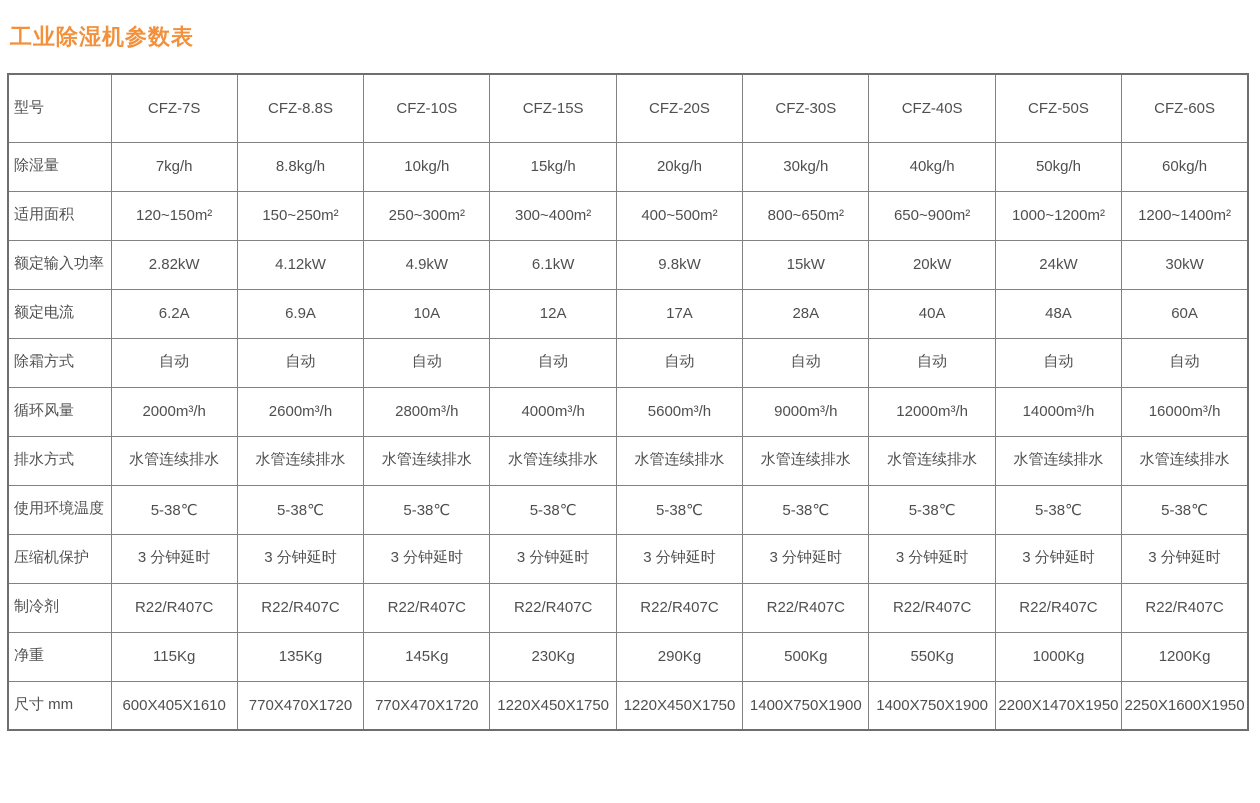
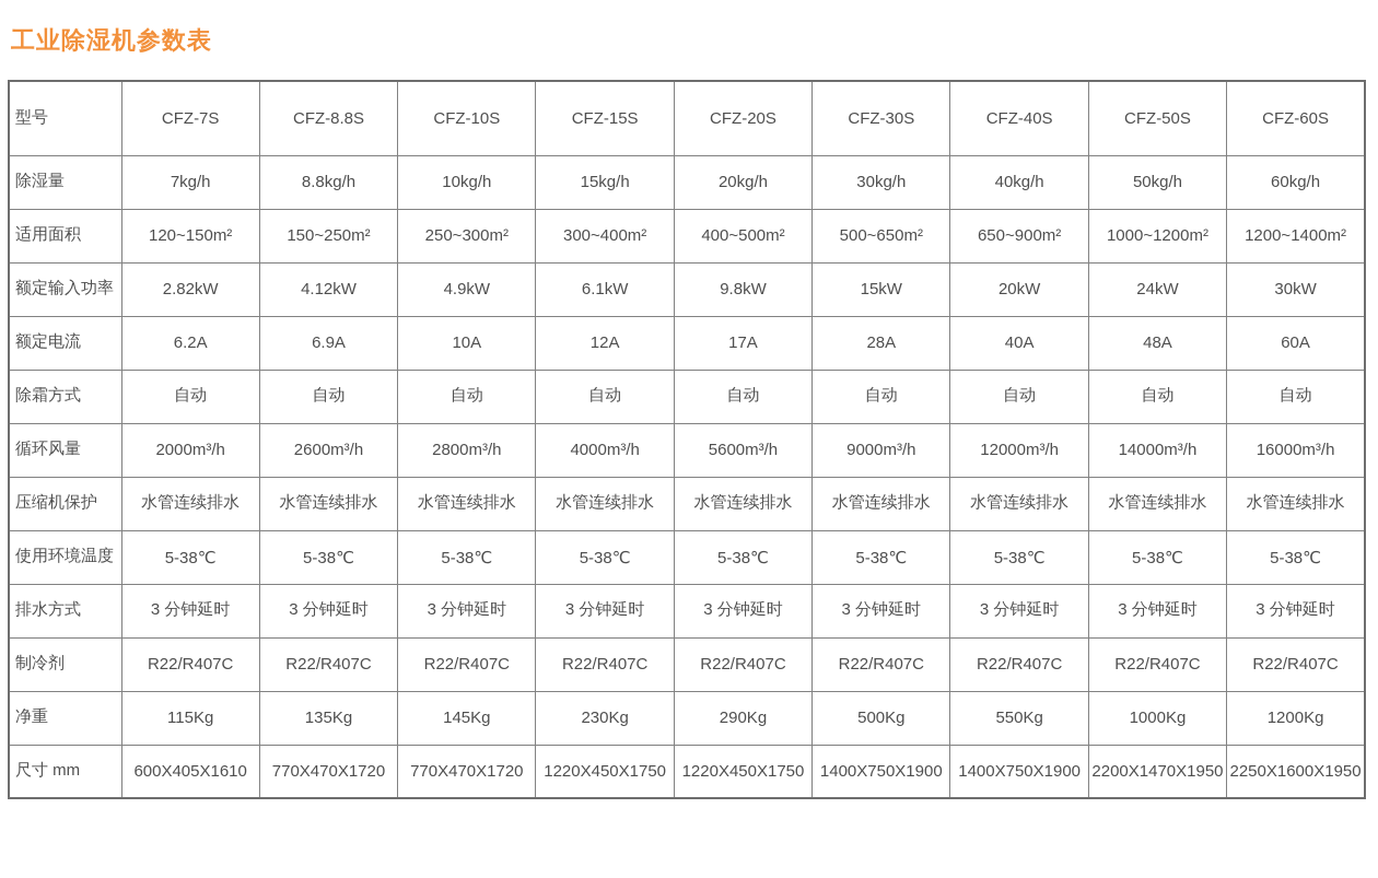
  工业除湿机参数表
  型号	CFZ-7S	CFZ-8.8S	CFZ-10S	CFZ-15S	CFZ-20S	CFZ-30S	CFZ-40S	CFZ-50S	CFZ-60S
  除湿量	7kg/h	8.8kg/h	10kg/h	15kg/h	20kg/h	30kg/h	40kg/h	50kg/h	60kg/h
- 适用面积	120~150m²	150~250m²	250~300m²	300~400m²	400~500m²	800~650m²	650~900m²	1000~1200m²	1200~1400m²
+ 适用面积	120~150m²	150~250m²	250~300m²	300~400m²	400~500m²	500~650m²	650~900m²	1000~1200m²	1200~1400m²
  额定输入功率	2.82kW	4.12kW	4.9kW	6.1kW	9.8kW	15kW	20kW	24kW	30kW
  额定电流	6.2A	6.9A	10A	12A	17A	28A	40A	48A	60A
  除霜方式	自动	自动	自动	自动	自动	自动	自动	自动	自动
  循环风量	2000m³/h	2600m³/h	2800m³/h	4000m³/h	5600m³/h	9000m³/h	12000m³/h	14000m³/h	16000m³/h
- 排水方式	水管连续排水	水管连续排水	水管连续排水	水管连续排水	水管连续排水	水管连续排水	水管连续排水	水管连续排水	水管连续排水
+ 压缩机保护	水管连续排水	水管连续排水	水管连续排水	水管连续排水	水管连续排水	水管连续排水	水管连续排水	水管连续排水	水管连续排水
  使用环境温度	5-38℃	5-38℃	5-38℃	5-38℃	5-38℃	5-38℃	5-38℃	5-38℃	5-38℃
- 压缩机保护	3 分钟延时	3 分钟延时	3 分钟延时	3 分钟延时	3 分钟延时	3 分钟延时	3 分钟延时	3 分钟延时	3 分钟延时
+ 排水方式	3 分钟延时	3 分钟延时	3 分钟延时	3 分钟延时	3 分钟延时	3 分钟延时	3 分钟延时	3 分钟延时	3 分钟延时
  制冷剂	R22/R407C	R22/R407C	R22/R407C	R22/R407C	R22/R407C	R22/R407C	R22/R407C	R22/R407C	R22/R407C
  净重	115Kg	135Kg	145Kg	230Kg	290Kg	500Kg	550Kg	1000Kg	1200Kg
  尺寸 mm	600X405X1610	770X470X1720	770X470X1720	1220X450X1750	1220X450X1750	1400X750X1900	1400X750X1900	2200X1470X1950	2250X1600X1950
